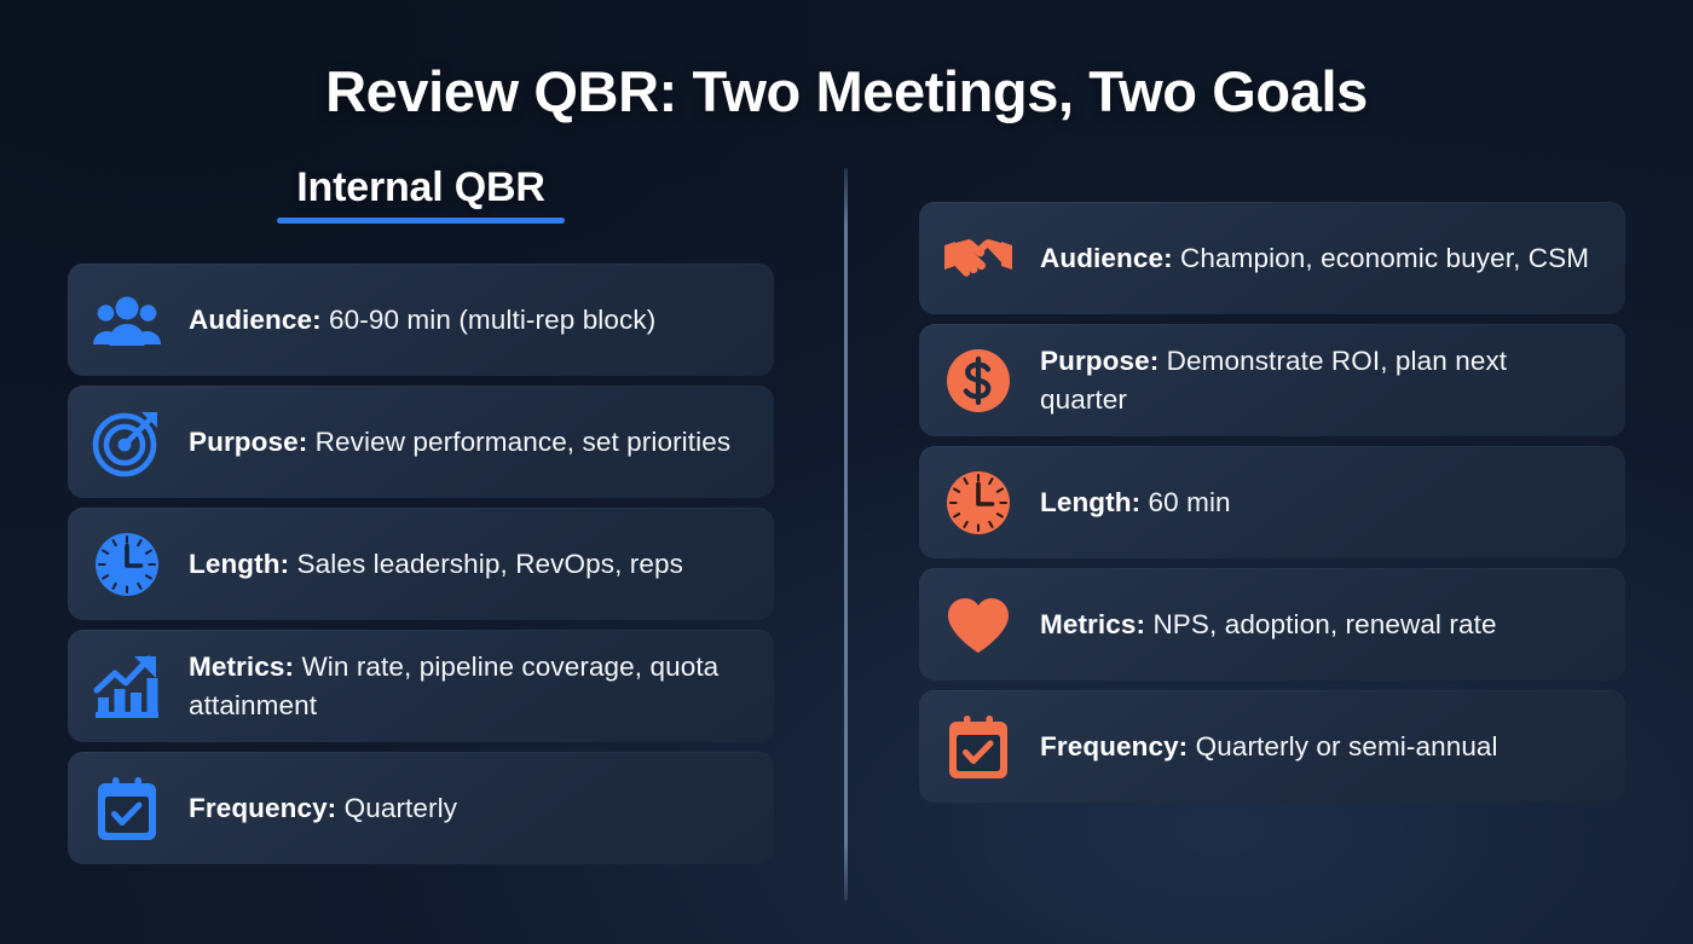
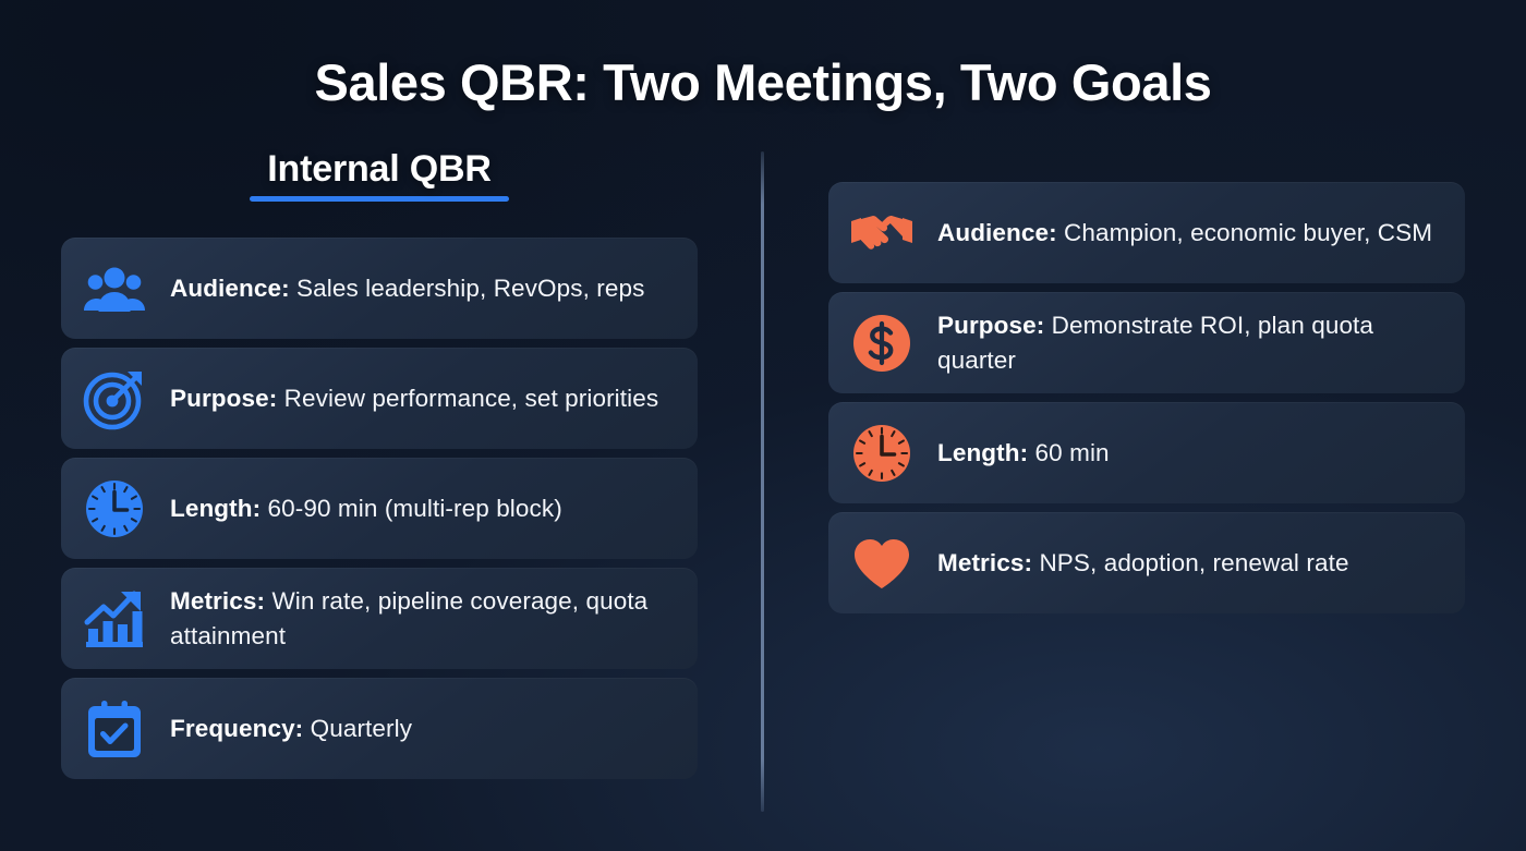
- Review QBR: Two Meetings, Two Goals
+ Sales QBR: Two Meetings, Two Goals
  Internal QBR
- Audience: 60-90 min (multi-rep block)
+ Audience: Sales leadership, RevOps, reps
  Purpose: Review performance, set priorities
- Length: Sales leadership, RevOps, reps
+ Length: 60-90 min (multi-rep block)
  Metrics: Win rate, pipeline coverage, quota attainment
  Frequency: Quarterly
  Audience: Champion, economic buyer, CSM
- Purpose: Demonstrate ROI, plan next quarter
+ Purpose: Demonstrate ROI, plan quota quarter
  Length: 60 min
  Metrics: NPS, adoption, renewal rate
- Frequency: Quarterly or semi-annual
